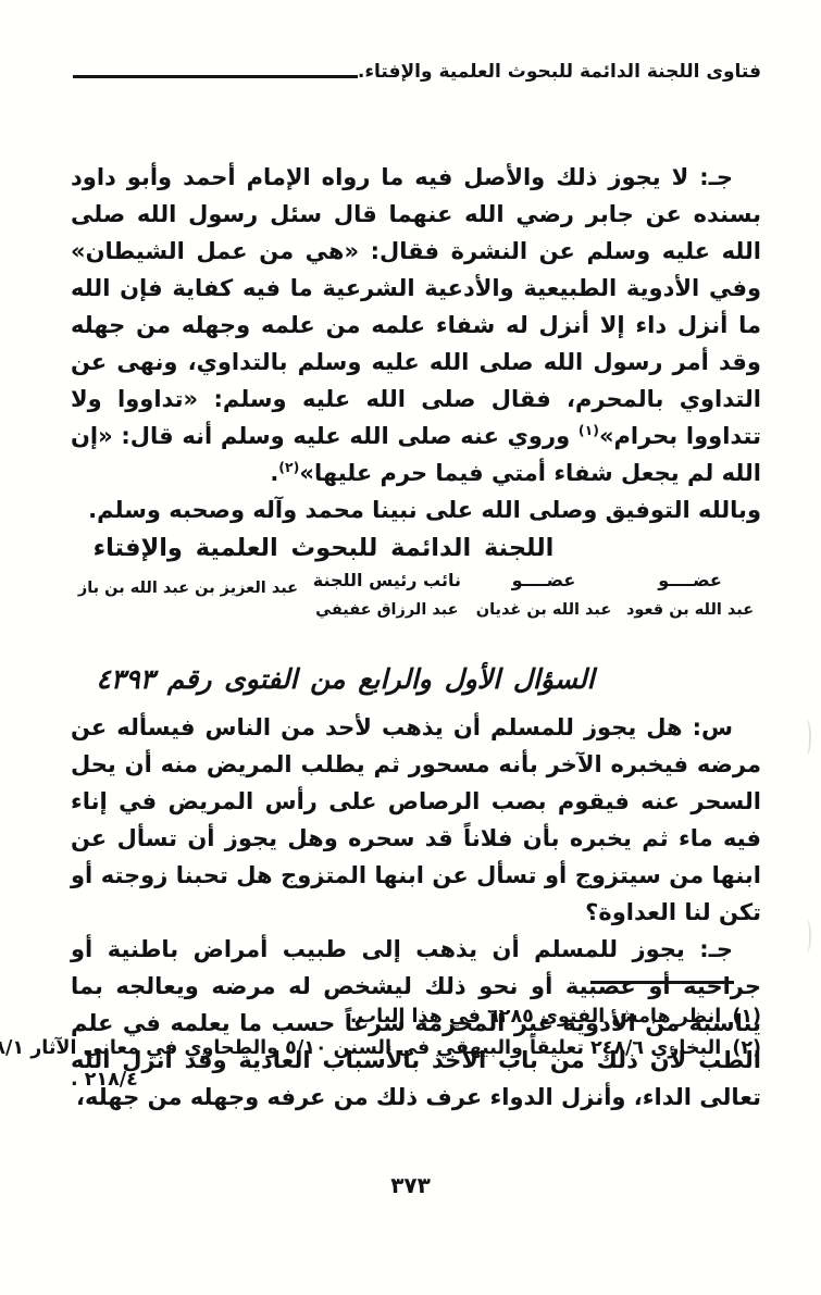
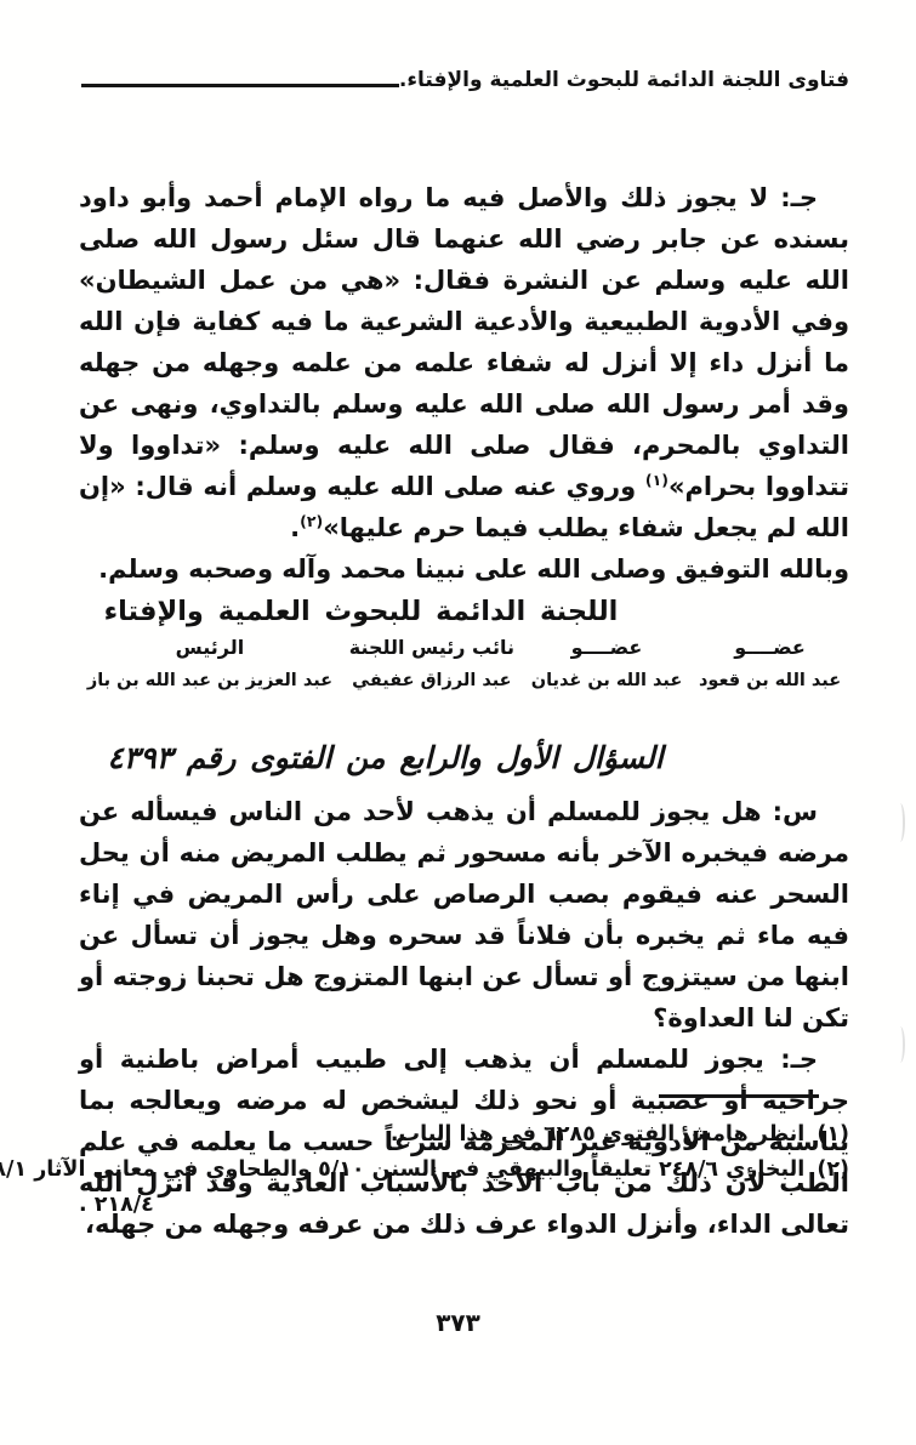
  فتاوى اللجنة الدائمة للبحوث العلمية والإفتاء.
- جـ: لا يجوز ذلك والأصل فيه ما رواه الإمام أحمد وأبو داود بسنده عن جابر رضي الله عنهما قال سئل رسول الله صلى الله عليه وسلم عن النشرة فقال: «هي من عمل الشيطان» وفي الأدوية الطبيعية والأدعية الشرعية ما فيه كفاية فإن الله ما أنزل داء إلا أنزل له شفاء علمه من علمه وجهله من جهله وقد أمر رسول الله صلى الله عليه وسلم بالتداوي، ونهى عن التداوي بالمحرم، فقال صلى الله عليه وسلم: «تداووا ولا تتداووا بحرام»(١) وروي عنه صلى الله عليه وسلم أنه قال: «إن الله لم يجعل شفاء أمتي فيما حرم عليها»(٢).
+ جـ: لا يجوز ذلك والأصل فيه ما رواه الإمام أحمد وأبو داود بسنده عن جابر رضي الله عنهما قال سئل رسول الله صلى الله عليه وسلم عن النشرة فقال: «هي من عمل الشيطان» وفي الأدوية الطبيعية والأدعية الشرعية ما فيه كفاية فإن الله ما أنزل داء إلا أنزل له شفاء علمه من علمه وجهله من جهله وقد أمر رسول الله صلى الله عليه وسلم بالتداوي، ونهى عن التداوي بالمحرم، فقال صلى الله عليه وسلم: «تداووا ولا تتداووا بحرام»(١) وروي عنه صلى الله عليه وسلم أنه قال: «إن الله لم يجعل شفاء يطلب فيما حرم عليها»(٢).
  وبالله التوفيق وصلى الله على نبينا محمد وآله وصحبه وسلم.
  اللجنة الدائمة للبحوث العلمية والإفتاء
  عضــــو
  عبد الله بن قعود
  عضــــو
  عبد الله بن غديان
  نائب رئيس اللجنة
  عبد الرزاق عفيفي
+ الرئيس
  عبد العزيز بن عبد الله بن باز
  السؤال الأول والرابع من الفتوى رقم ٤٣٩٣
  س: هل يجوز للمسلم أن يذهب لأحد من الناس فيسأله عن مرضه فيخبره الآخر بأنه مسحور ثم يطلب المريض منه أن يحل السحر عنه فيقوم بصب الرصاص على رأس المريض في إناء فيه ماء ثم يخبره بأن فلاناً قد سحره وهل يجوز أن تسأل عن ابنها من سيتزوج أو تسأل عن ابنها المتزوج هل تحبنا زوجته أو تكن لنا العداوة؟
  جـ: يجوز للمسلم أن يذهب إلى طبيب أمراض باطنية أو جراحية أو عصبية أو نحو ذلك ليشخص له مرضه ويعالجه بما يناسبه من الأدوية غير المحرمة شرعاً حسب ما يعلمه في علم الطب لأن ذلك من باب الأخذ بالأسباب العادية وقد أنزل الله تعالى الداء، وأنزل الدواء عرف ذلك من عرفه وجهله من جهله،
  (١) انظر هامش الفتوى ٦٢٨٥ في هذا الباب.
  (٢) البخاري ٢٤٨/٦ تعليقاً والبيهقي في السنن ٥/١٠ والطحاوي في معاني الآثار /١
  ٢١٨/٤ .
  ٣٧٣
